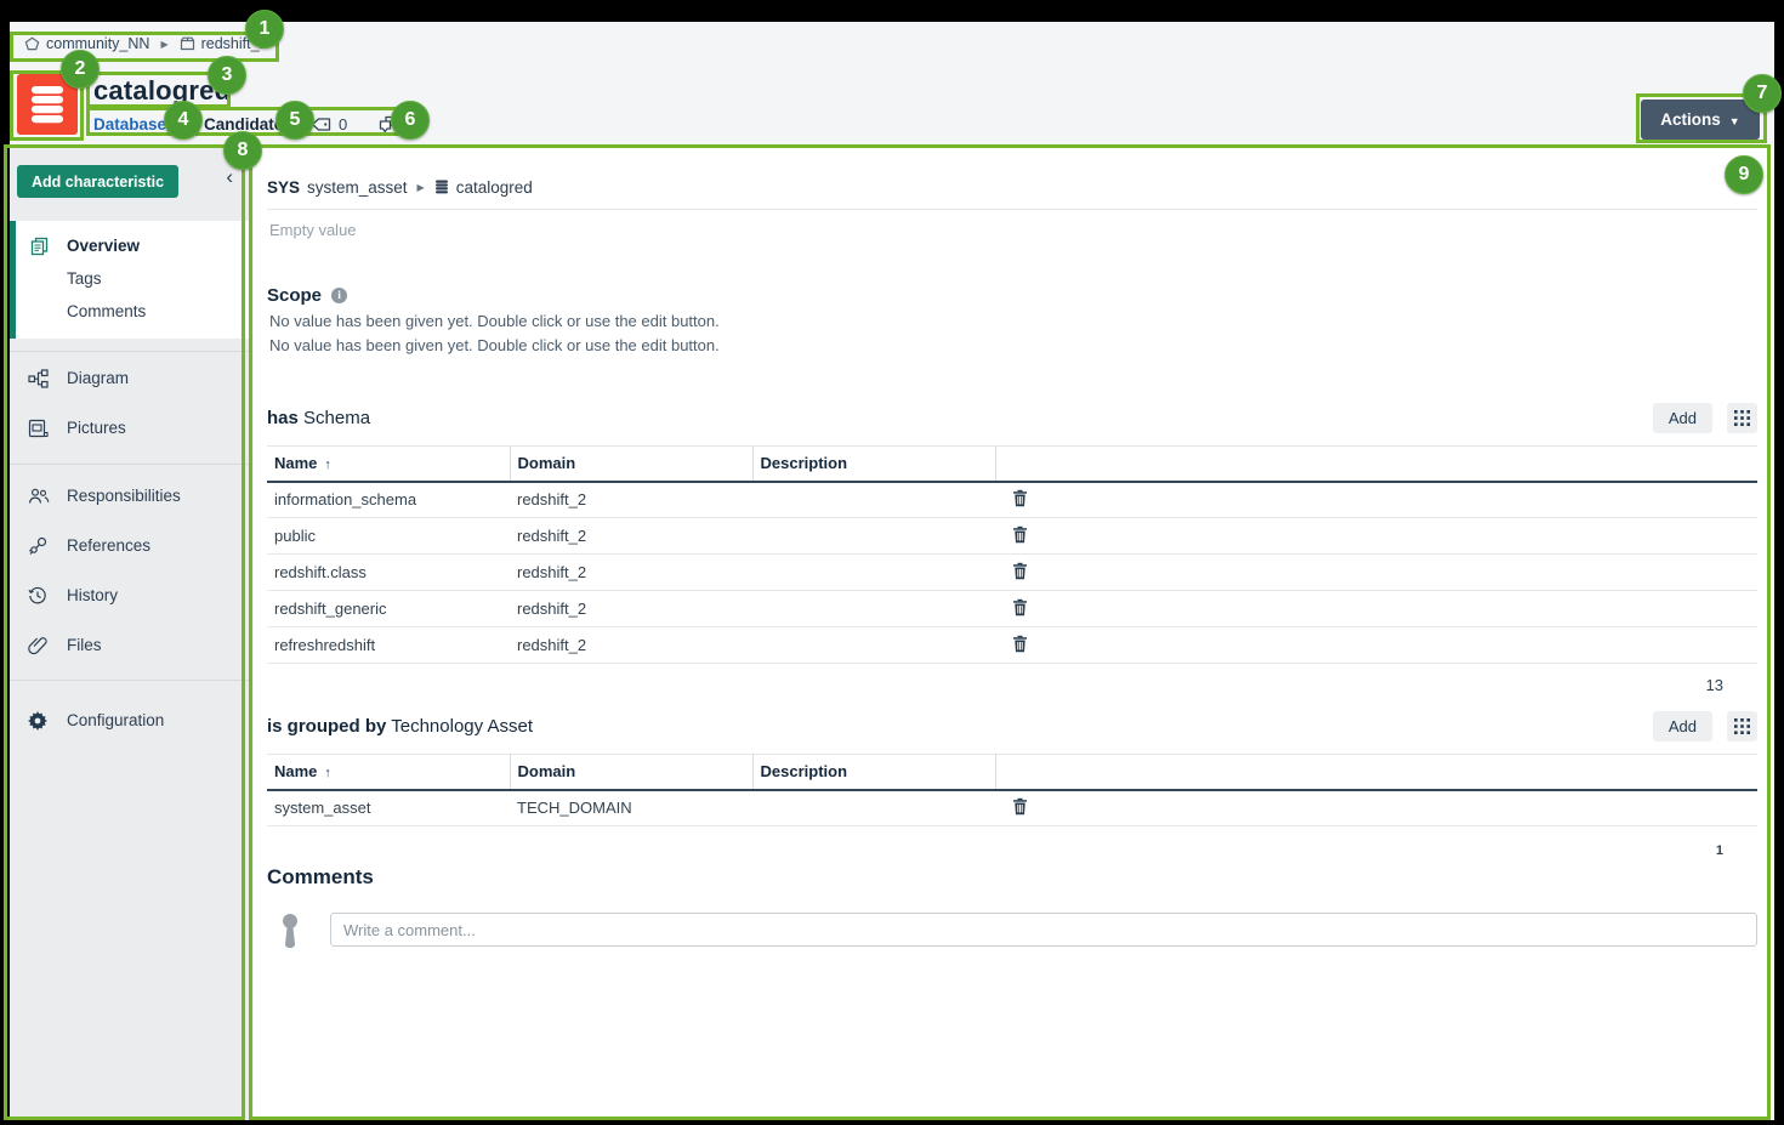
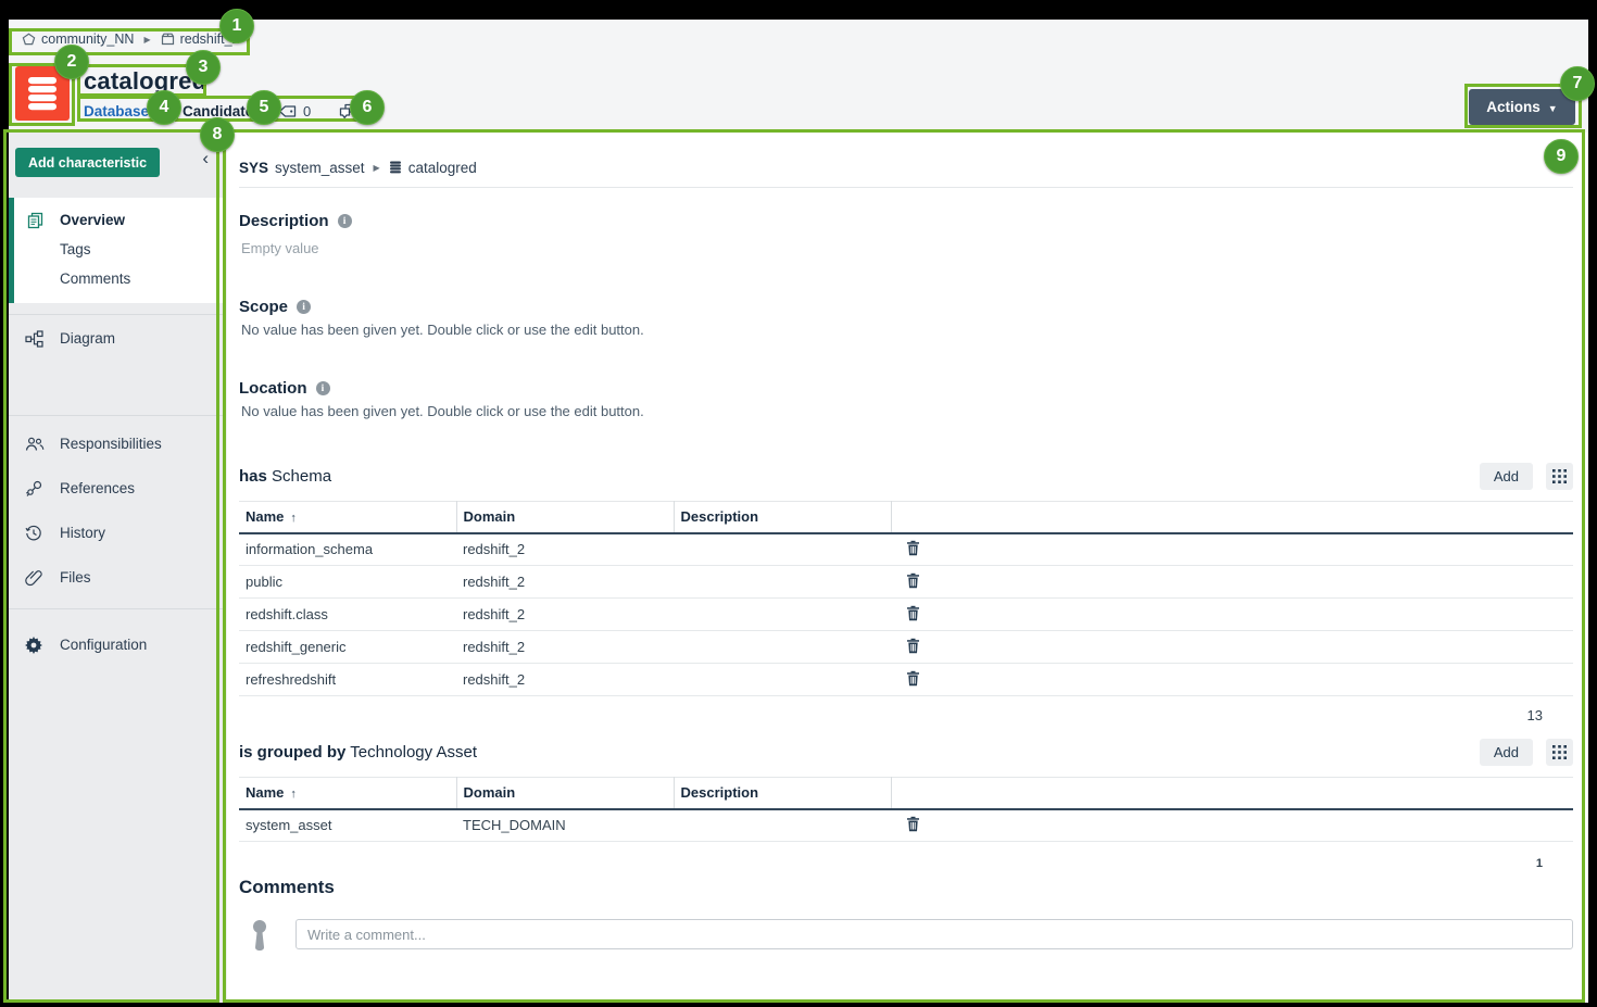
  community_NN
  ▶
  redshift
  catalogre
  Database
  Candidat
  0
  Actions
  ▼
  Add characteristic
  ‹
  Overview
  Tags
  Comments
  Diagram
- Pictures
  Responsibilities
  References
  History
  Files
  Configuration
  SYS
  system_asset
  ▶
  catalogred
+ Description
  Empty value
  Scope
  No value has been given yet. Double click or use the edit button.
+ Location
  No value has been given yet. Double click or use the edit button.
  has Schema
  Add
  Name ↑	Domain	Description
  information_schema	redshift_2
  public	redshift_2
  redshift.class	redshift_2
  redshift_generic	redshift_2
  refreshredshift	redshift_2
  13
  is grouped by Technology Asset
  Add
  Name ↑	Domain	Description
  system_asset	TECH_DOMAIN
  1
  Comments
  Write a comment...
  1
  2
  3
  4
  5
  6
  7
  8
  9
